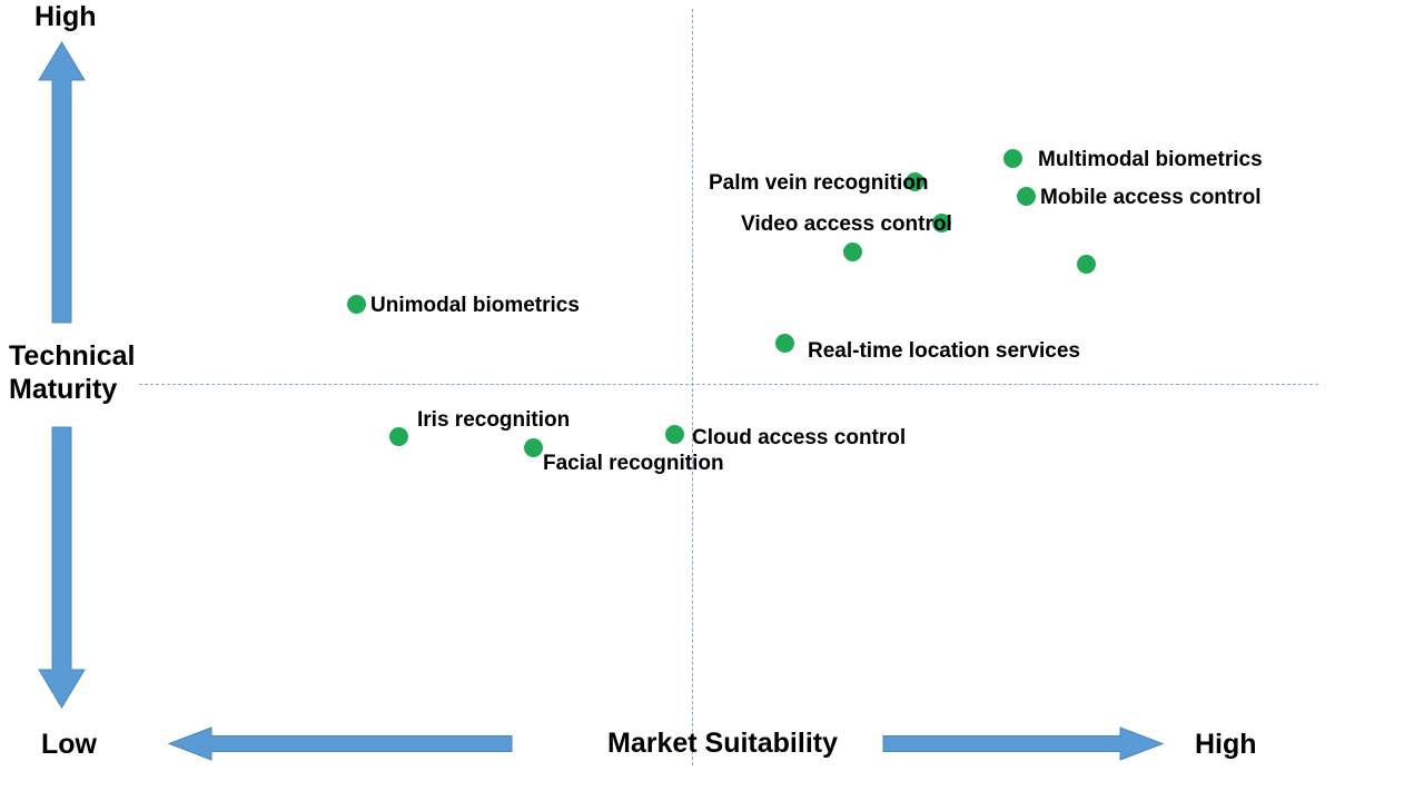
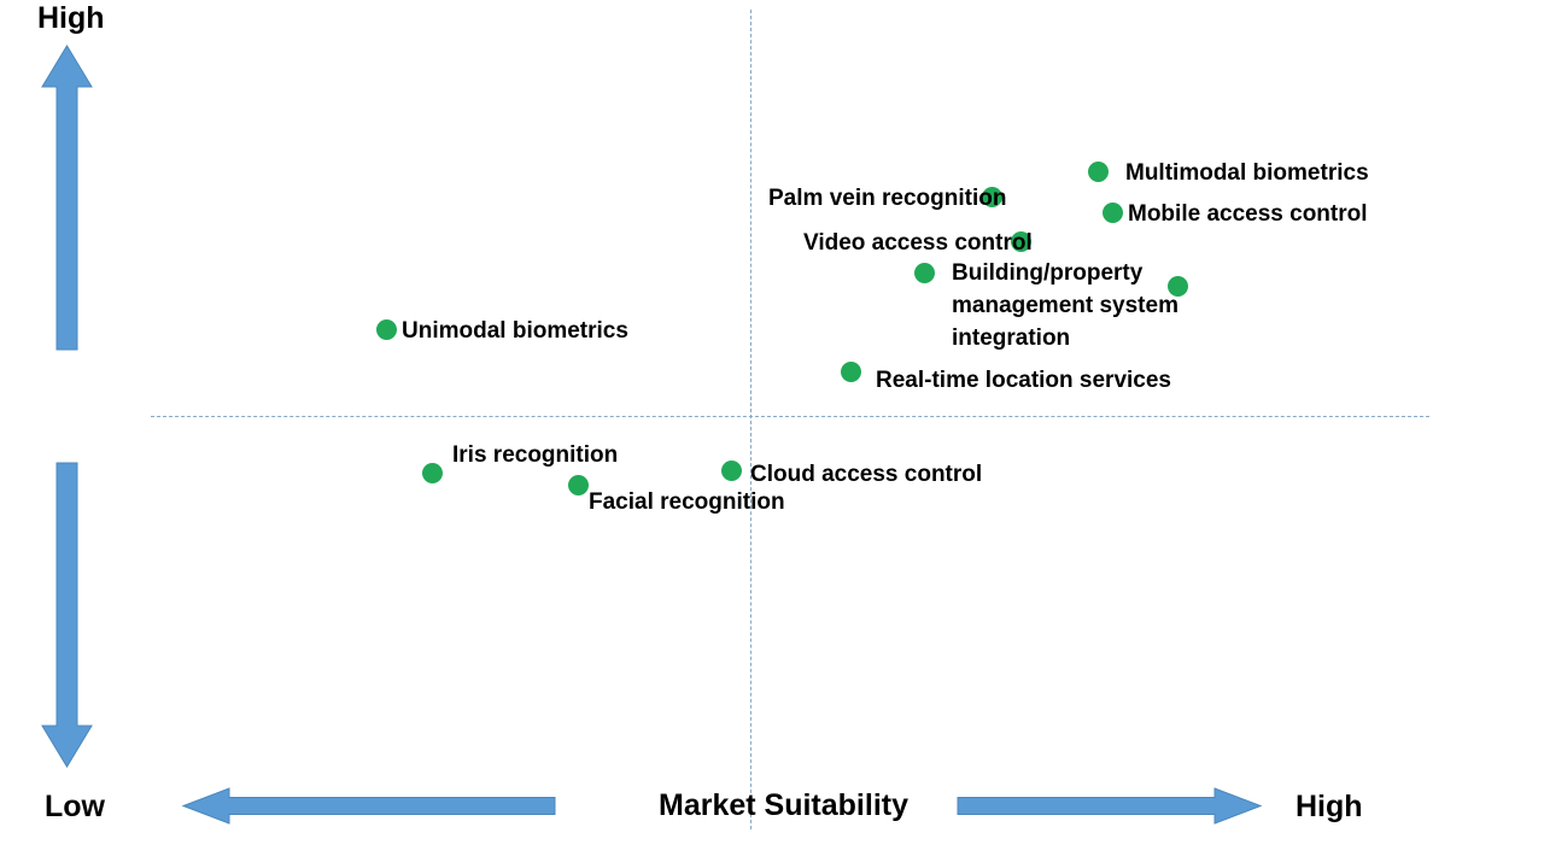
  High
- Technical
- Maturity
  Low
  Market Suitability
  High
  Multimodal biometrics
  Palm vein recognition
  Mobile access control
  Video access control
+ Building/property
+ management system
+ integration
  Unimodal biometrics
  Real-time location services
  Cloud access control
  Iris recognition
  Facial recognition
